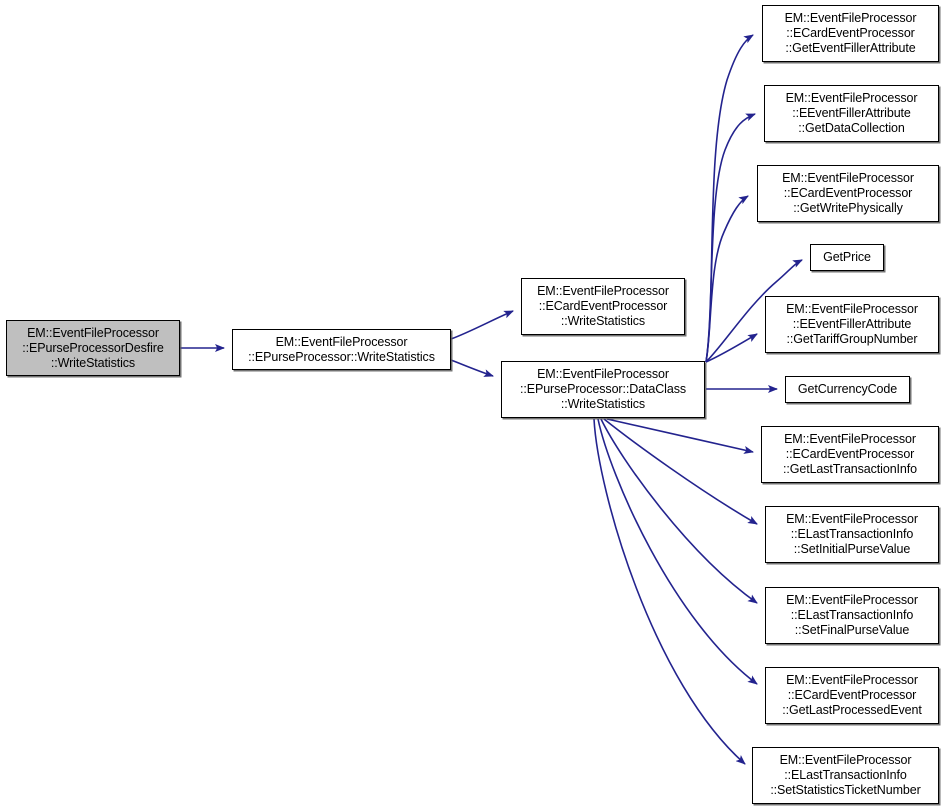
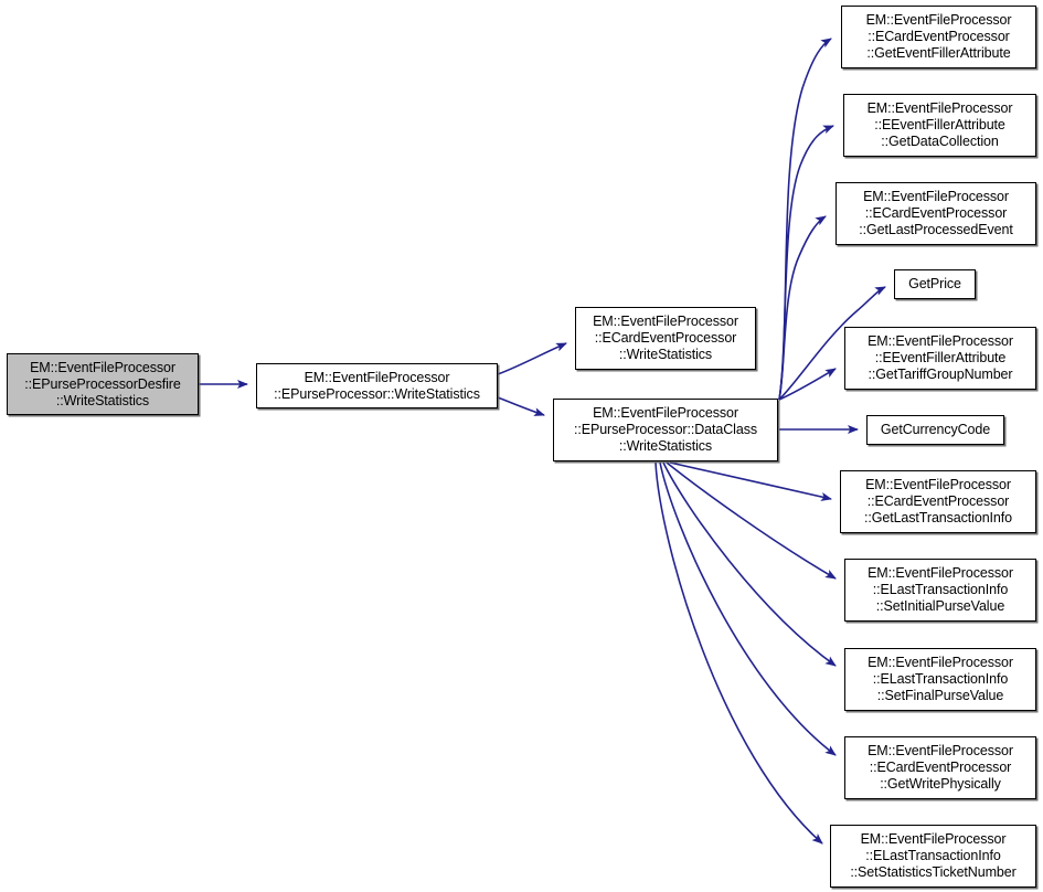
  EM::EventFileProcessor
  ::EPurseProcessorDesfire
  ::WriteStatistics
  EM::EventFileProcessor
  ::EPurseProcessor::WriteStatistics
  EM::EventFileProcessor
  ::ECardEventProcessor
  ::WriteStatistics
  EM::EventFileProcessor
  ::EPurseProcessor::DataClass
  ::WriteStatistics
  EM::EventFileProcessor
  ::ECardEventProcessor
  ::GetEventFillerAttribute
  EM::EventFileProcessor
  ::EEventFillerAttribute
  ::GetDataCollection
  EM::EventFileProcessor
  ::ECardEventProcessor
- ::GetWritePhysically
+ ::GetLastProcessedEvent
  GetPrice
  EM::EventFileProcessor
  ::EEventFillerAttribute
  ::GetTariffGroupNumber
  GetCurrencyCode
  EM::EventFileProcessor
  ::ECardEventProcessor
  ::GetLastTransactionInfo
  EM::EventFileProcessor
  ::ELastTransactionInfo
  ::SetInitialPurseValue
  EM::EventFileProcessor
  ::ELastTransactionInfo
  ::SetFinalPurseValue
  EM::EventFileProcessor
  ::ECardEventProcessor
- ::GetLastProcessedEvent
+ ::GetWritePhysically
  EM::EventFileProcessor
  ::ELastTransactionInfo
  ::SetStatisticsTicketNumber
